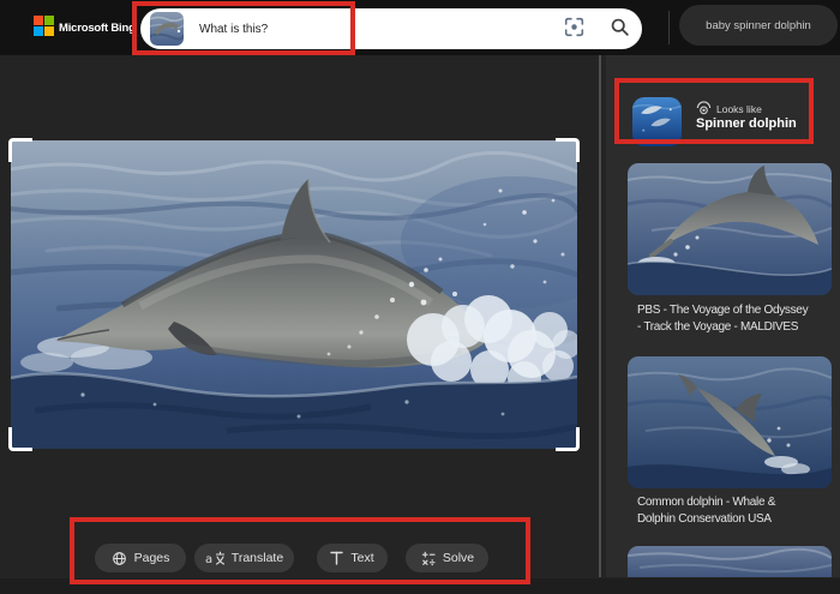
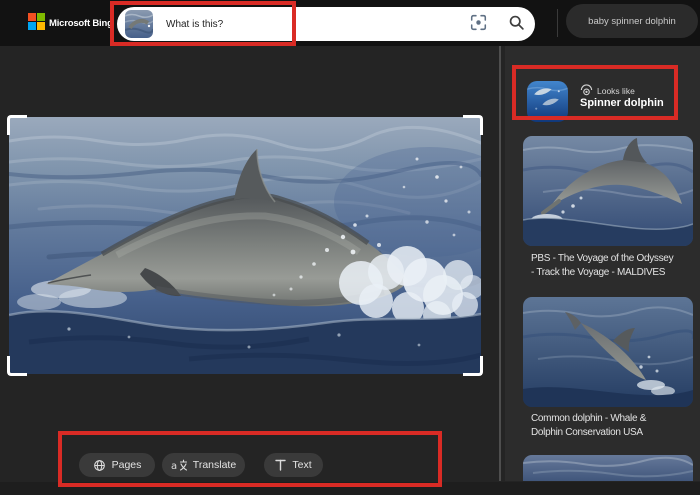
  Microsoft Bing
  What is this?
  baby spinner dolphin
  Pages
  a
  Translate
  Text
- Solve
  Looks like
  Spinner dolphin
  PBS - The Voyage of the Odyssey
  - Track the Voyage - MALDIVES
  Common dolphin - Whale &
  Dolphin Conservation USA
